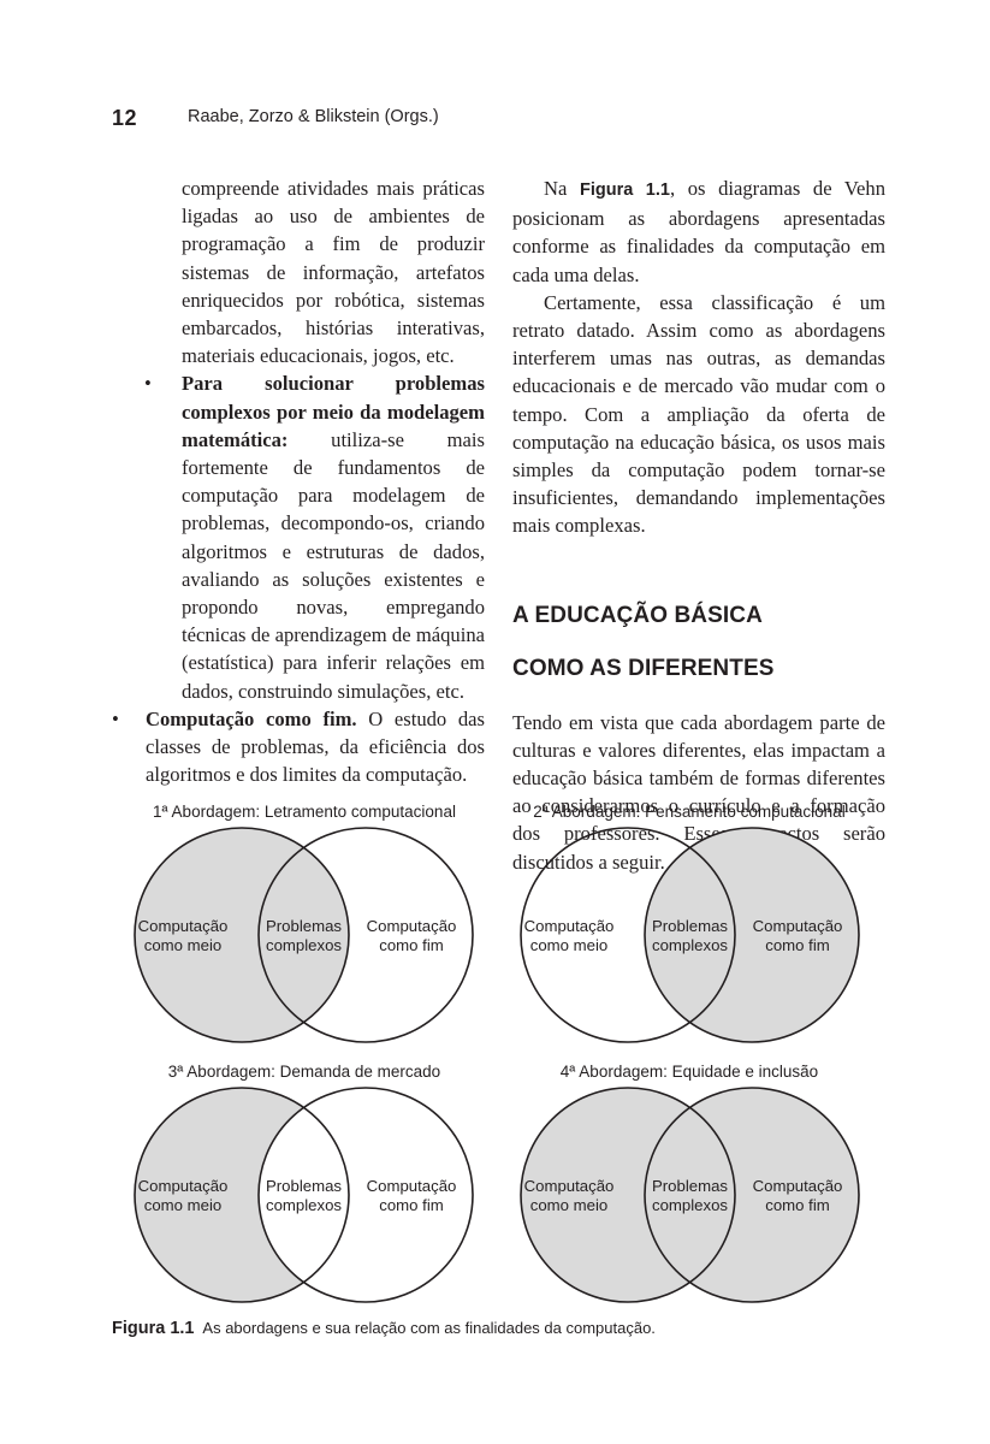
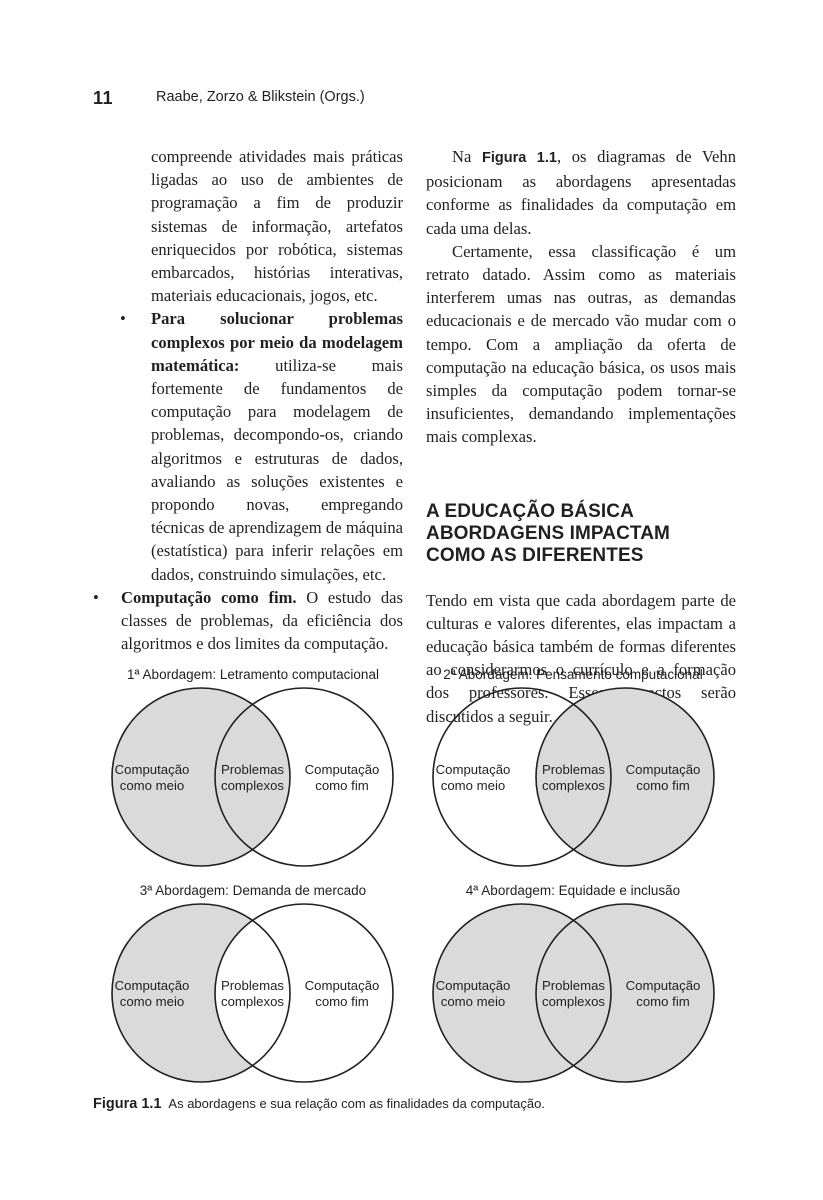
- 12
+ 11
  Raabe, Zorzo & Blikstein (Orgs.)
  compreende atividades mais práticas ligadas ao uso de ambientes de programação a fim de produzir sistemas de informação, artefatos enriquecidos por robótica, sistemas embarcados, histórias interativas, materiais educacionais, jogos, etc.
  •
  Para solucionar problemas complexos por meio da modelagem matemática: utiliza-se mais fortemente de fundamentos de computação para modelagem de problemas, decompondo-os, criando algoritmos e estruturas de dados, avaliando as soluções existentes e propondo novas, empregando técnicas de aprendizagem de máquina (estatística) para inferir relações em dados, construindo simulações, etc.
  •
  Computação como fim. O estudo das classes de problemas, da eficiência dos algoritmos e dos limites da computação.
  Na Figura 1.1, os diagramas de Vehn posicionam as abordagens apresentadas conforme as finalidades da computação em cada uma delas.
- Certamente, essa classificação é um retrato datado. Assim como as abordagens interferem umas nas outras, as demandas educacionais e de mercado vão mudar com o tempo. Com a ampliação da oferta de computação na educação básica, os usos mais simples da computação podem tornar-se insuficientes, demandando implementações mais complexas.
+ Certamente, essa classificação é um retrato datado. Assim como as materiais interferem umas nas outras, as demandas educacionais e de mercado vão mudar com o tempo. Com a ampliação da oferta de computação na educação básica, os usos mais simples da computação podem tornar-se insuficientes, demandando implementações mais complexas.
  A EDUCAÇÃO BÁSICA
+ ABORDAGENS IMPACTAM
  COMO AS DIFERENTES
  Tendo em vista que cada abordagem parte de culturas e valores diferentes, elas impactam a educação básica também de formas diferentes ao considerarmos o currículo e a formação dos proessores. Essctos serão disctidos a seguir.
  1ª Abordagem: Letramento computacional
  Computação como meio
  Problemas complexos
  Computação como fim
  2ª Abordagem: Pensamento computacional
  Computação como meio
  Problemas complexos
  Computação como fim
  3ª Abordagem: Demanda de mercado
  Computação como meio
  Problemas complexos
  Computação como fim
  4ª Abordagem: Equidade e inclusão
  Computação como meio
  Problemas complexos
  Computação como fim
  Figura 1.1 As abordagens e sua relação com as finalidades da computação.
